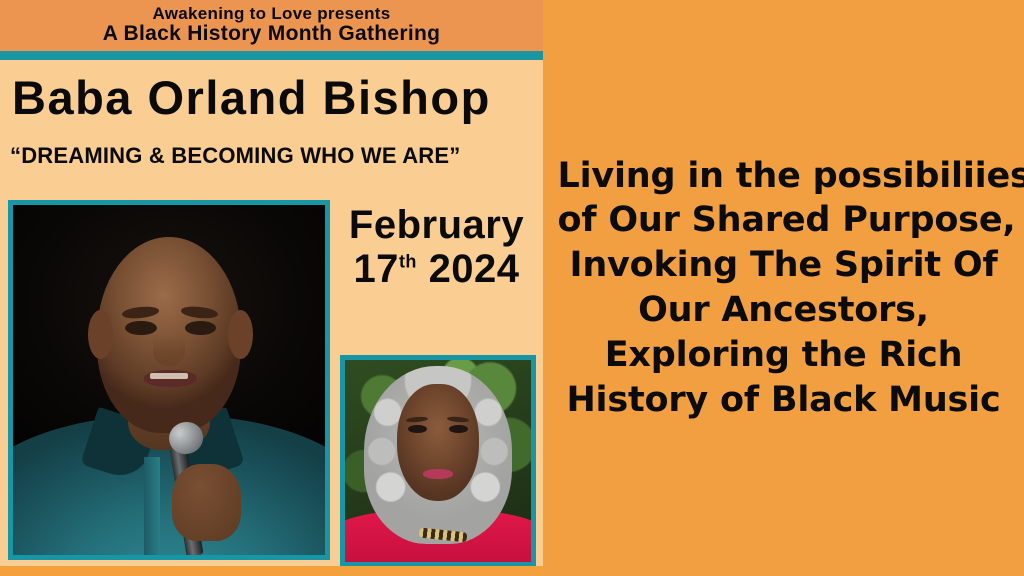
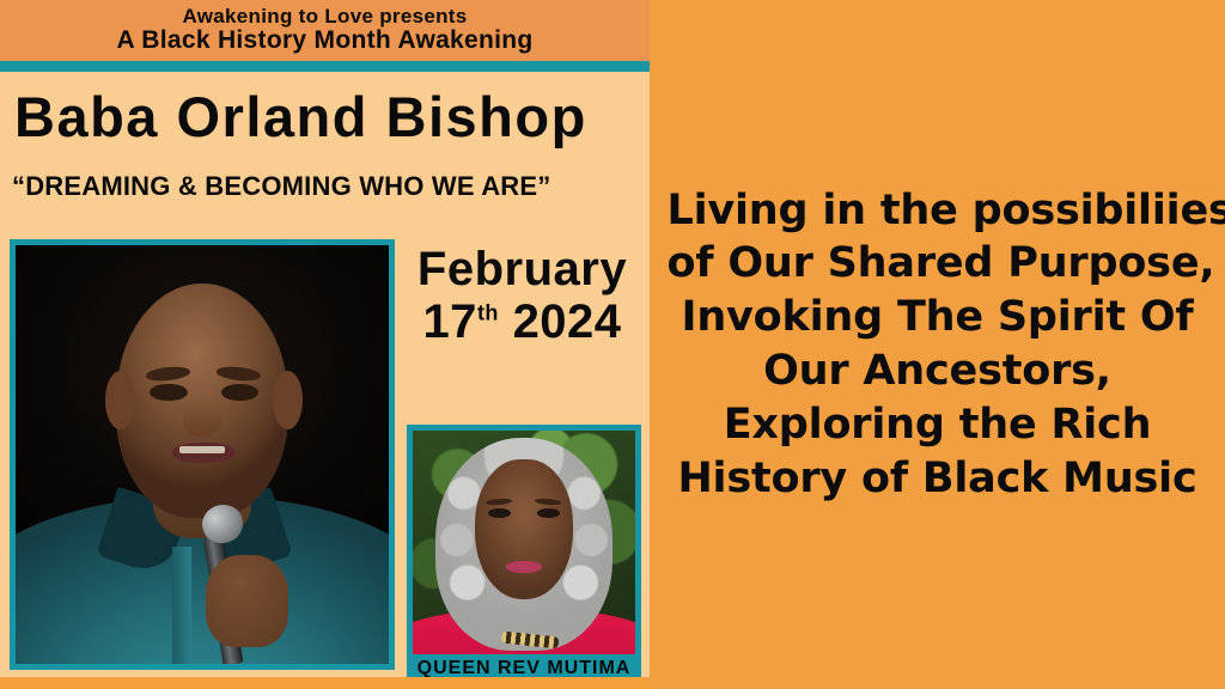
  Awakening to Love presents
- A Black History Month Gathering
+ A Black History Month Awakening
  Baba Orland Bishop
  “DREAMING & BECOMING WHO WE ARE”
  February
  17th 2024
+ QUEEN REV MUTIMA
  Living in the possibiliies
  of Our Shared Purpose,
  Invoking The Spirit Of
  Our Ancestors,
  Exploring the Rich
  History of Black Music
